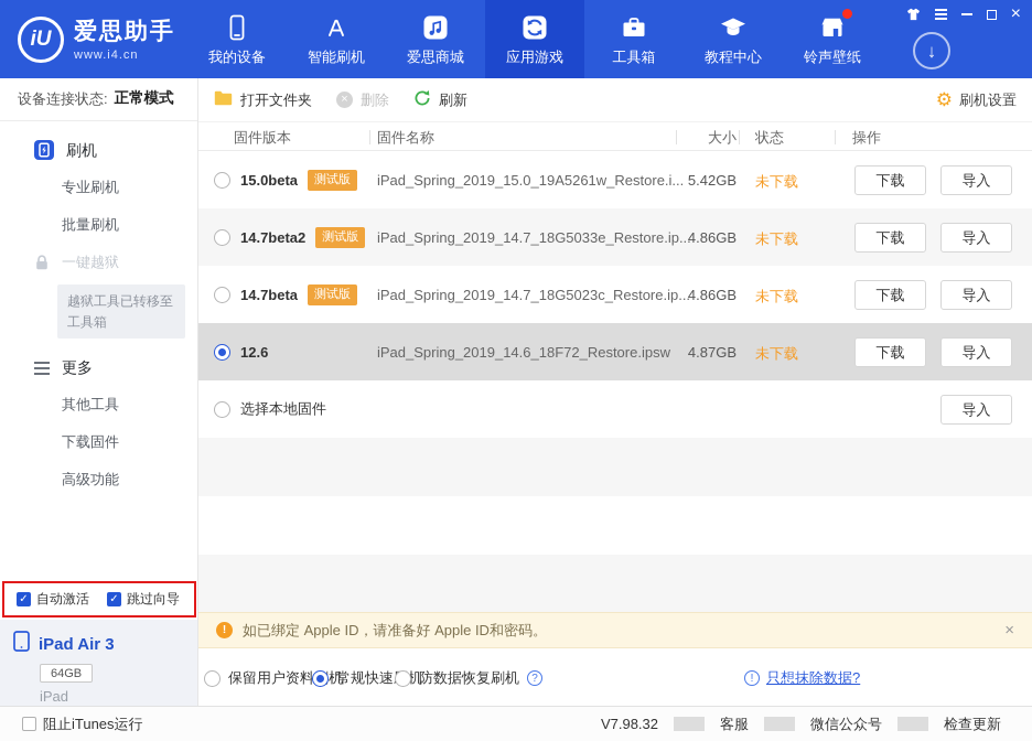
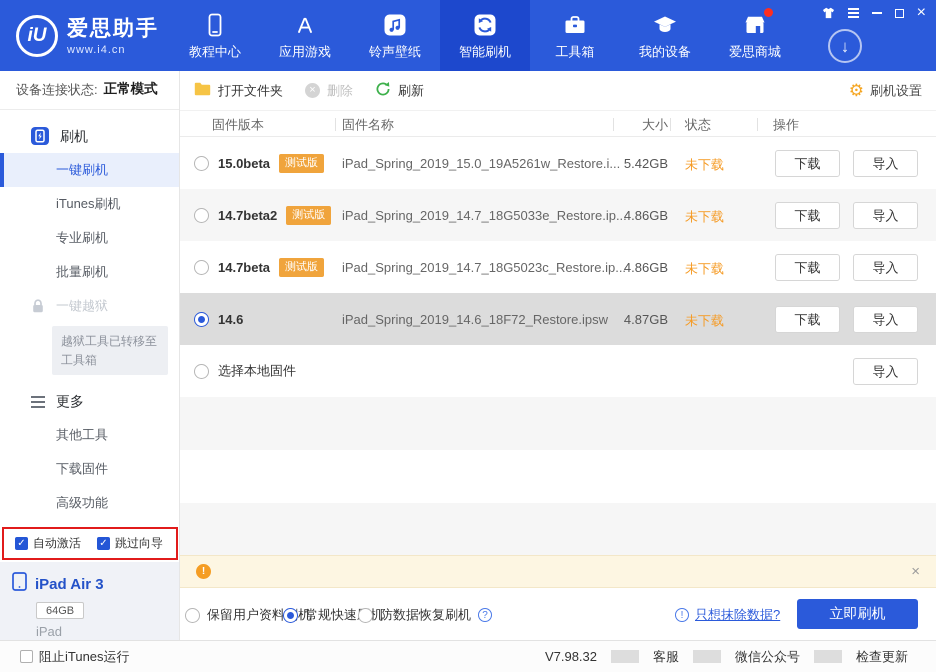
  iU
  爱思助手
  www.i4.cn
- 我的设备
+ 教程中心
- 智能刷机
+ 应用游戏
- 爱思商城
+ 铃声壁纸
- 应用游戏
+ 智能刷机
  工具箱
- 教程中心
+ 我的设备
- 铃声壁纸
+ 爱思商城
  ×
  ↓
  设备连接状态:
  正常模式
  刷机
+ 一键刷机
+ iTunes刷机
  专业刷机
  批量刷机
  一键越狱
  越狱工具已转移至工具箱
  更多
  其他工具
  下载固件
  高级功能
  ✓
  自动激活
  ✓
  跳过向导
  iPad Air 3
  64GB
  iPad
  打开文件夹
  ×
  删除
  刷新
  ⚙
  刷机设置
  固件版本
  固件名称
  大小
  状态
  操作
  15.0beta
  测试版
  iPad_Spring_2019_15.0_19A5261w_Restore.i...
  5.42GB
  未下载
  下载
  导入
  14.7beta2
  测试版
  iPad_Spring_2019_14.7_18G5033e_Restore.ip...
  4.86GB
  未下载
  下载
  导入
  14.7beta
  测试版
  iPad_Spring_2019_14.7_18G5023c_Restore.ip...
  4.86GB
  未下载
  下载
  导入
- 12.6
+ 14.6
  iPad_Spring_2019_14.6_18F72_Restore.ipsw
  4.87GB
  未下载
  下载
  导入
  选择本地固件
  导入
  !
- 如已绑定 Apple ID，请准备好 Apple ID和密码。
  ×
  保留用户资料机
  常规快速机
  防数据恢复刷机
  ?
  !
  只想抹除数据?
+ 立即刷机
  阻止iTunes运行
  V7.98.32
  客服
  微信公众号
  检查更新
